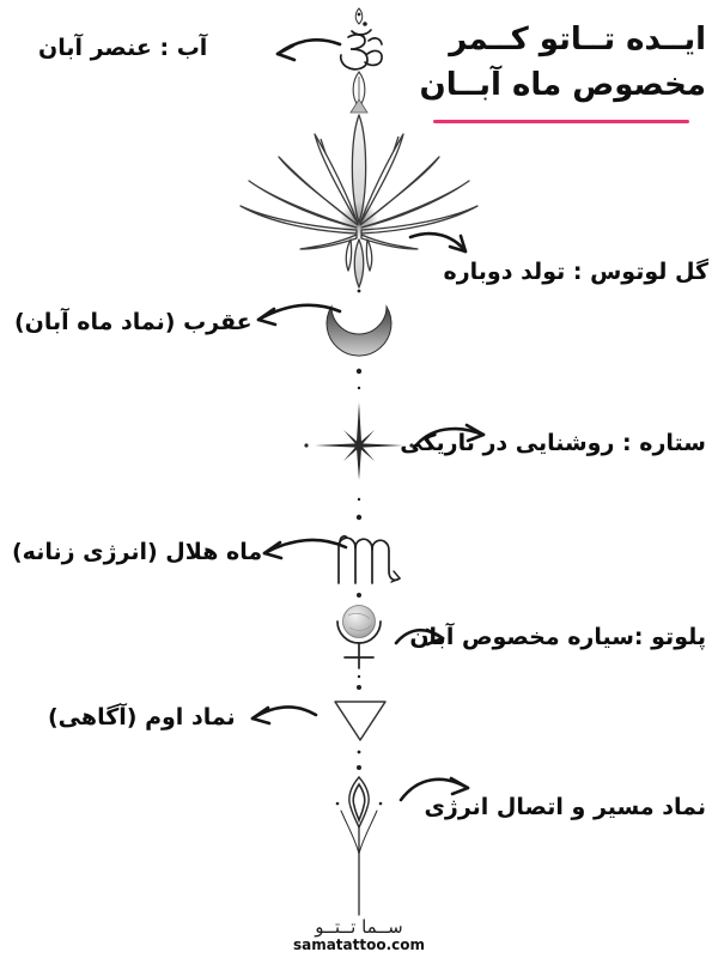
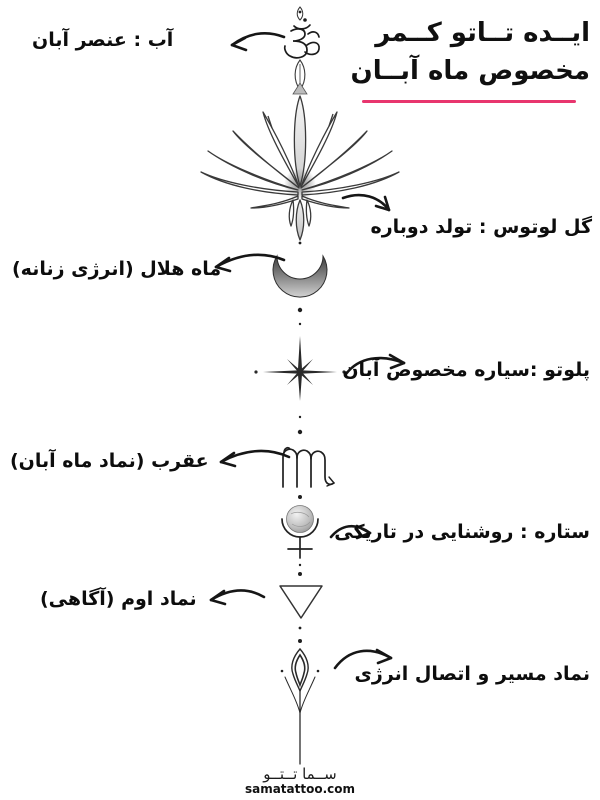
  ایــده تــاتو کــمر
  مخصوص ماه آبــان
  آب : عنصر آبان
  گل لوتوس : تولد دوباره
- عقرب (نماد ماه آبان)
+ ماه هلال (انرژی زنانه)
- ستاره : روشنایی در تاریکی
+ پلوتو :سیاره مخصوص آبان
- ماه هلال (انرژی زنانه)
+ عقرب (نماد ماه آبان)
- پلوتو :سیاره مخصوص آبان
+ ستاره : روشنایی در تاریکی
  نماد اوم (آگاهی)
  نماد مسیر و اتصال انرژی
  ســما تــتــو
  samatattoo.com
